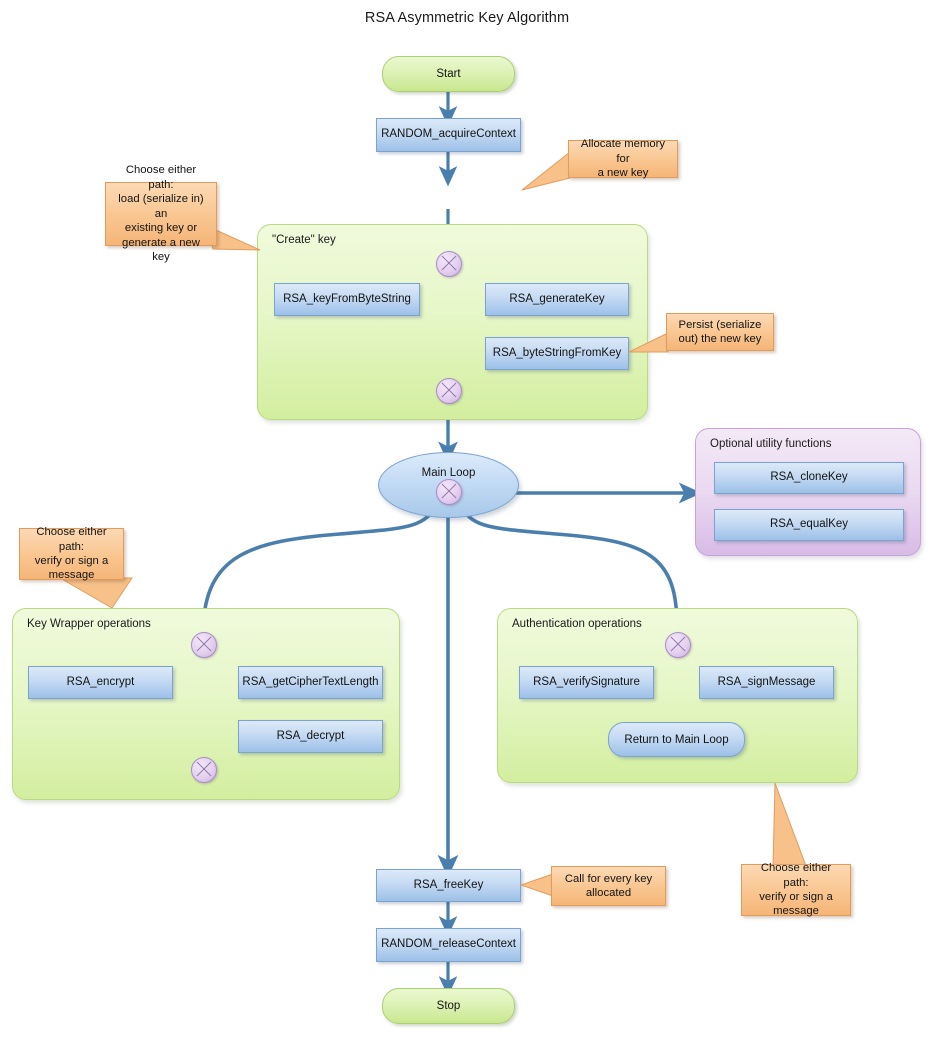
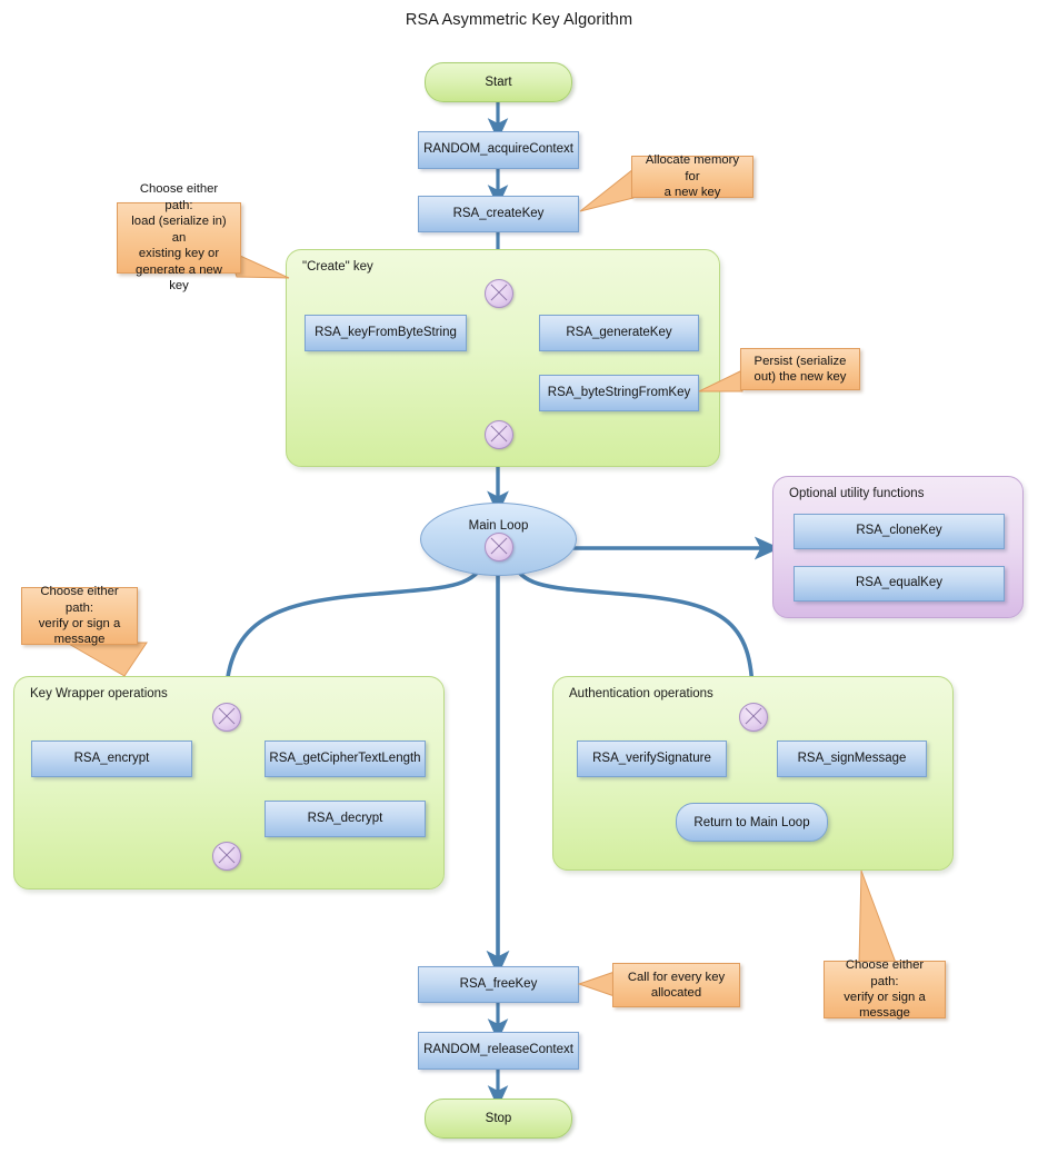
  RSA Asymmetric Key Algorithm
  "Create" key
  Optional utility functions
  Key Wrapper operations
  Authentication operations
  Start
  RANDOM_acquireContext
+ RSA_createKey
  RSA_keyFromByteString
  RSA_generateKey
  RSA_byteStringFromKey
  Main Loop
  RSA_cloneKey
  RSA_equalKey
  RSA_encrypt
  RSA_getCipherTextLength
  RSA_decrypt
  RSA_verifySignature
  RSA_signMessage
  Return to Main Loop
  RSA_freeKey
  RANDOM_releaseContext
  Stop
  Choose either path:
  load (serialize in) an
  existing key or
  generate a new key
  Allocate memory for
  a new key
  Persist (serialize
  out) the new key
  Choose either path:
  verify or sign a
  message
  Call for every key
  allocated
  Choose either path:
  verify or sign a
  message
